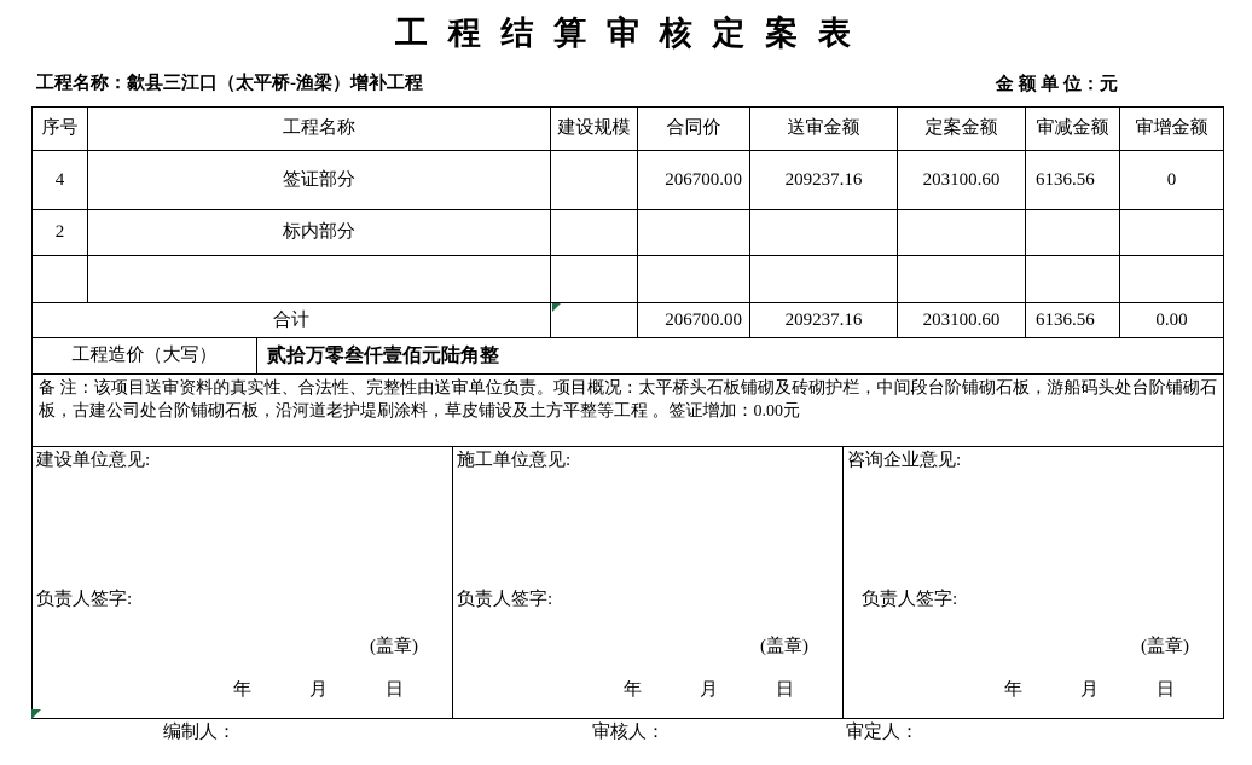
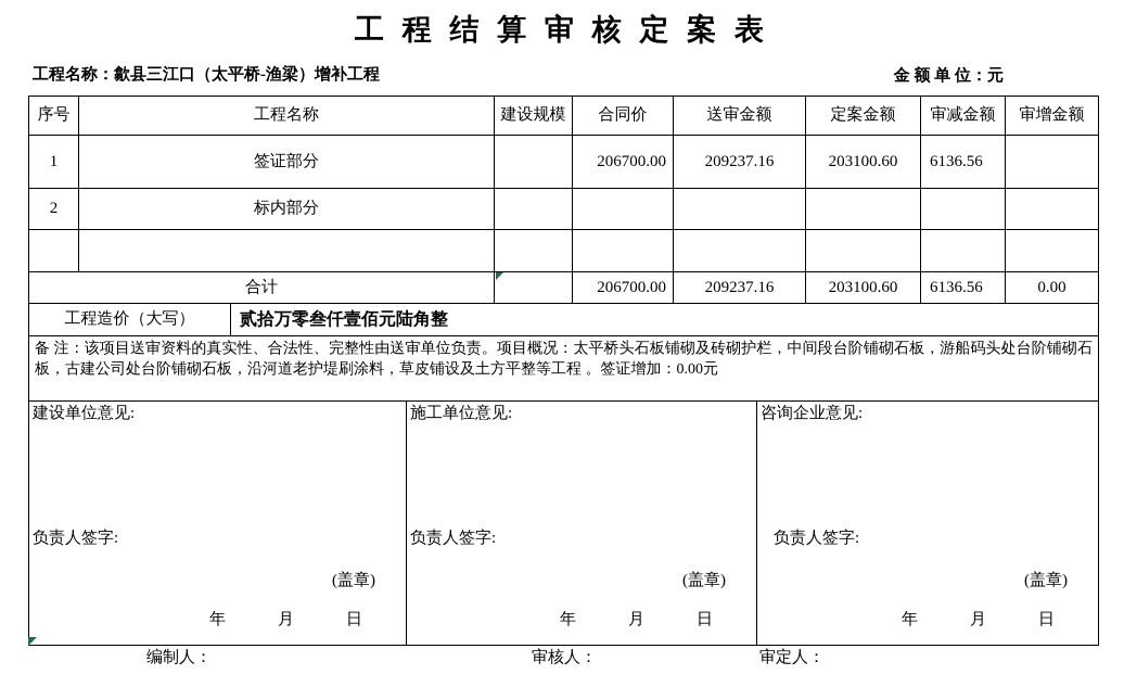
  工 程 结 算 审 核 定 案 表
  工程名称：歙县三江口（太平桥-渔梁）增补工程
  金 额 单 位：元
  序号
  工程名称
  建设规模
  合同价
  送审金额
  定案金额
  审减金额
  审增金额
- 4
+ 1
  签证部分
  206700.00
  209237.16
  203100.60
  6136.56
- 0
  2
  标内部分
  合计
  206700.00
  209237.16
  203100.60
  6136.56
  0.00
  工程造价（大写）
  贰拾万零叁仟壹佰元陆角整
  备 注：该项目送审资料的真实性、合法性、完整性由送审单位负责。项目概况：太平桥头石板铺砌及砖砌护栏，中间段台阶铺砌石板，游船码头处台阶铺砌石板，古建公司处台阶铺砌石板，沿河道老护堤刷涂料，草皮铺设及土方平整等工程 。签证增加：0.00元
  建设单位意见:
  负责人签字:
  (盖章)
  年
  月
  日
  施工单位意见:
  负责人签字:
  (盖章)
  年
  月
  日
  咨询企业意见:
  负责人签字:
  (盖章)
  年
  月
  日
  编制人：
  审核人：
  审定人：
